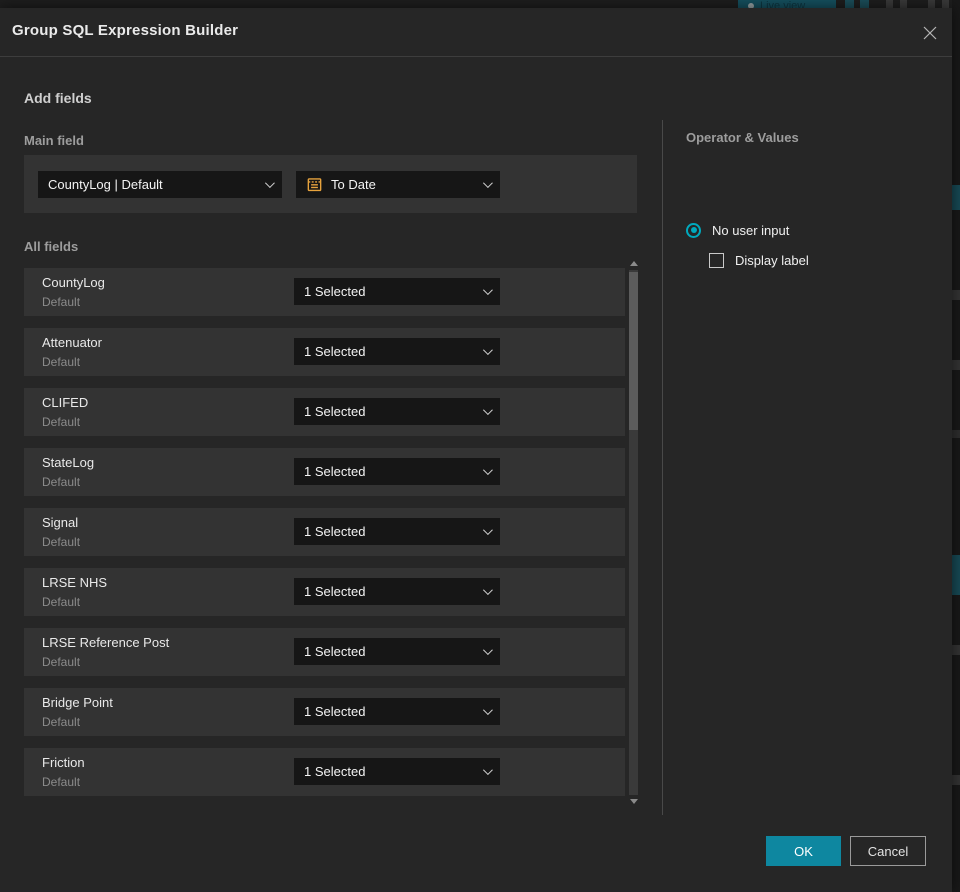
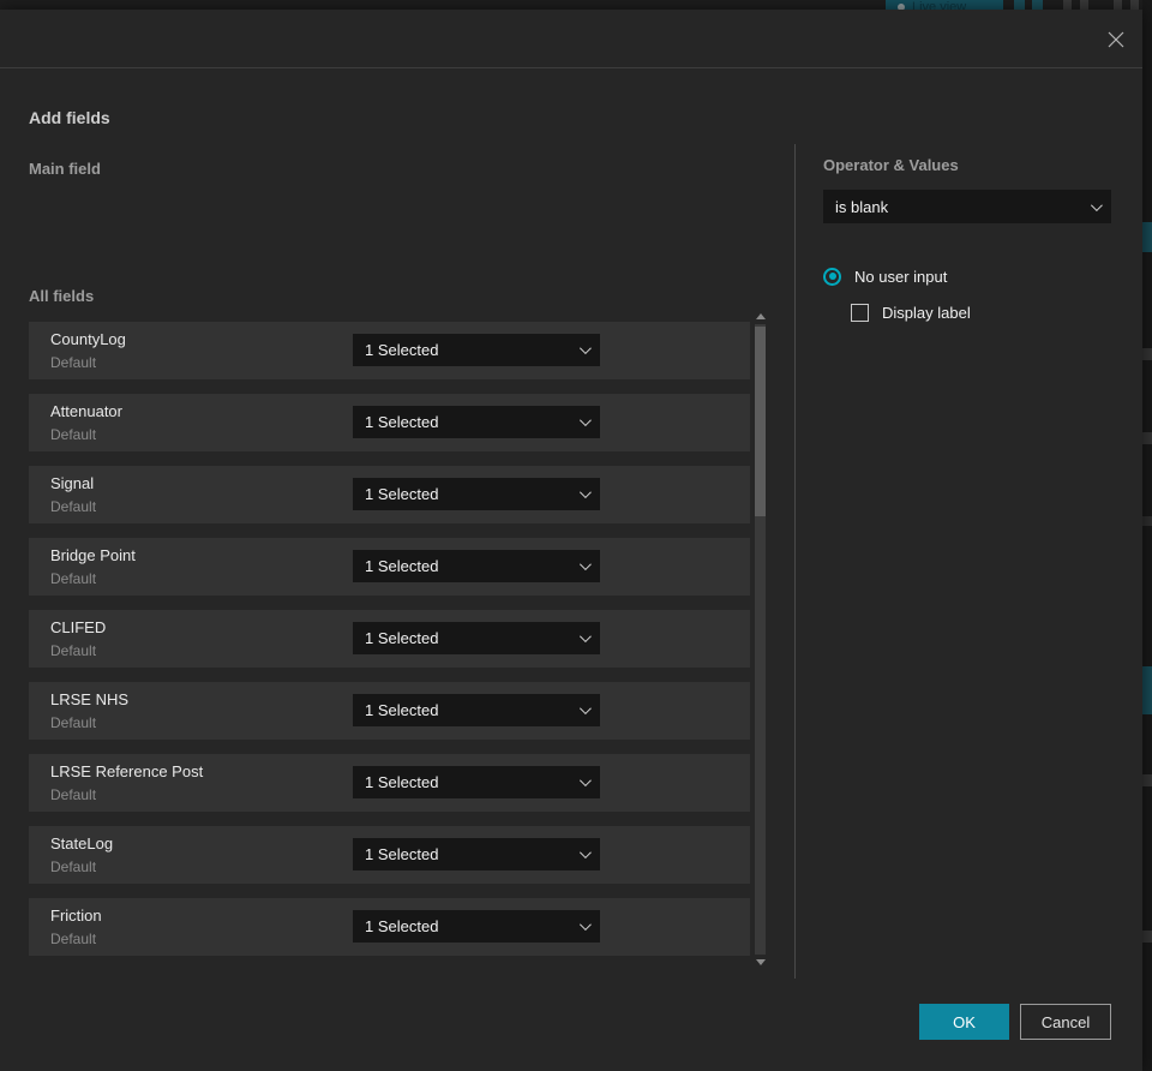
  Live view
- Group SQL Expression Builder
  Add fields
  Main field
- CountyLog | Default
- To Date
  All fields
  CountyLog
  Default
  1 Selected
  Attenuator
  Default
  1 Selected
- CLIFED
+ Signal
  Default
  1 Selected
- StateLog
+ Bridge Point
  Default
  1 Selected
- Signal
+ CLIFED
  Default
  1 Selected
  LRSE NHS
  Default
  1 Selected
  LRSE Reference Post
  Default
  1 Selected
- Bridge Point
+ StateLog
  Default
  1 Selected
  Friction
  Default
  1 Selected
  Operator & Values
+ is blank
  No user input
  Display label
  OK
  Cancel
